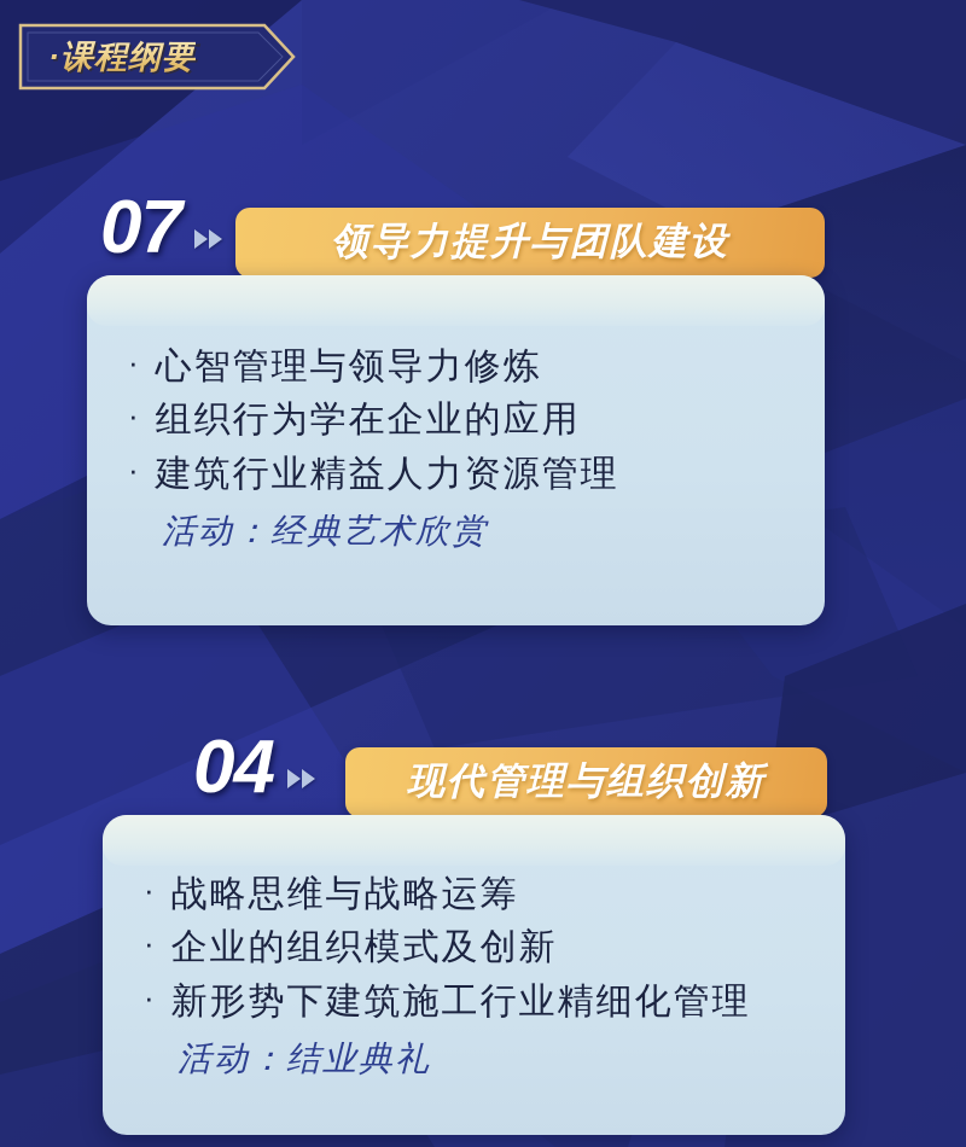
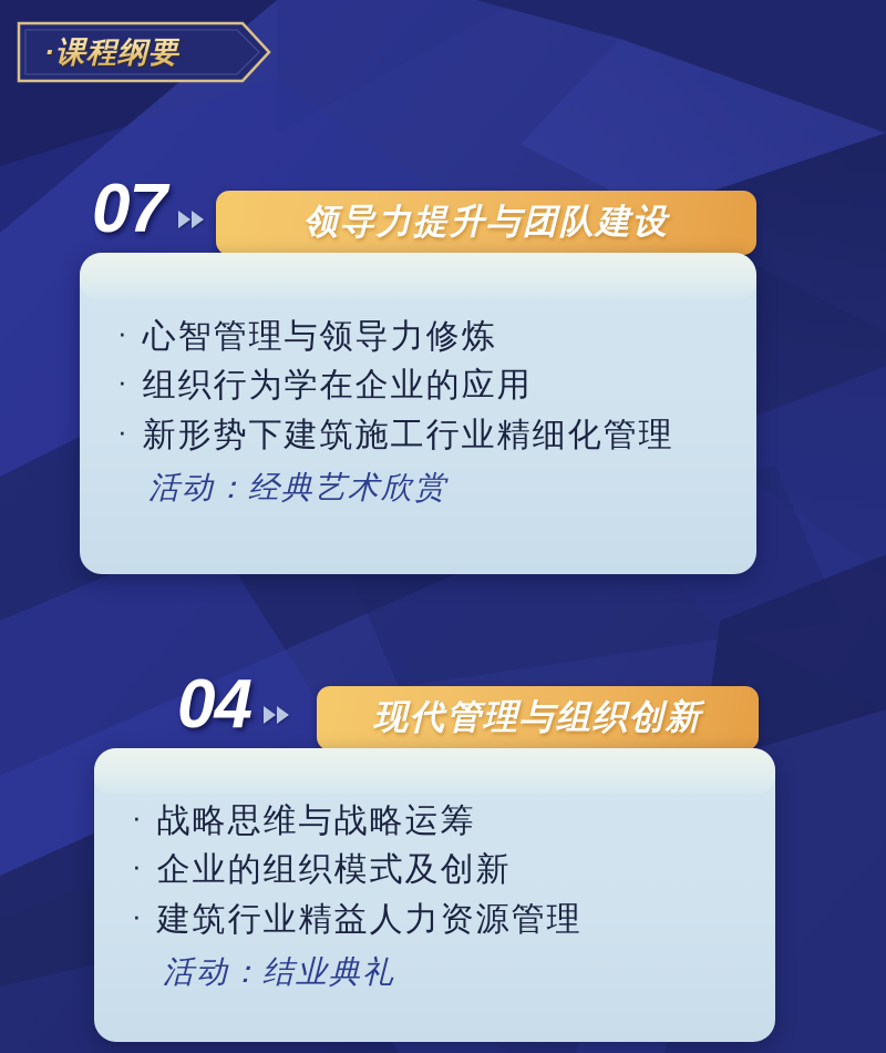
  ·课程纲要
  07
  领导力提升与团队建设
  ·
  心智管理与领导力修炼
  ·
  组织行为学在企业的应用
  ·
- 建筑行业精益人力资源管理
+ 新形势下建筑施工行业精细化管理
  活动：经典艺术欣赏
  04
  现代管理与组织创新
  ·
  战略思维与战略运筹
  ·
  企业的组织模式及创新
  ·
- 新形势下建筑施工行业精细化管理
+ 建筑行业精益人力资源管理
  活动：结业典礼
